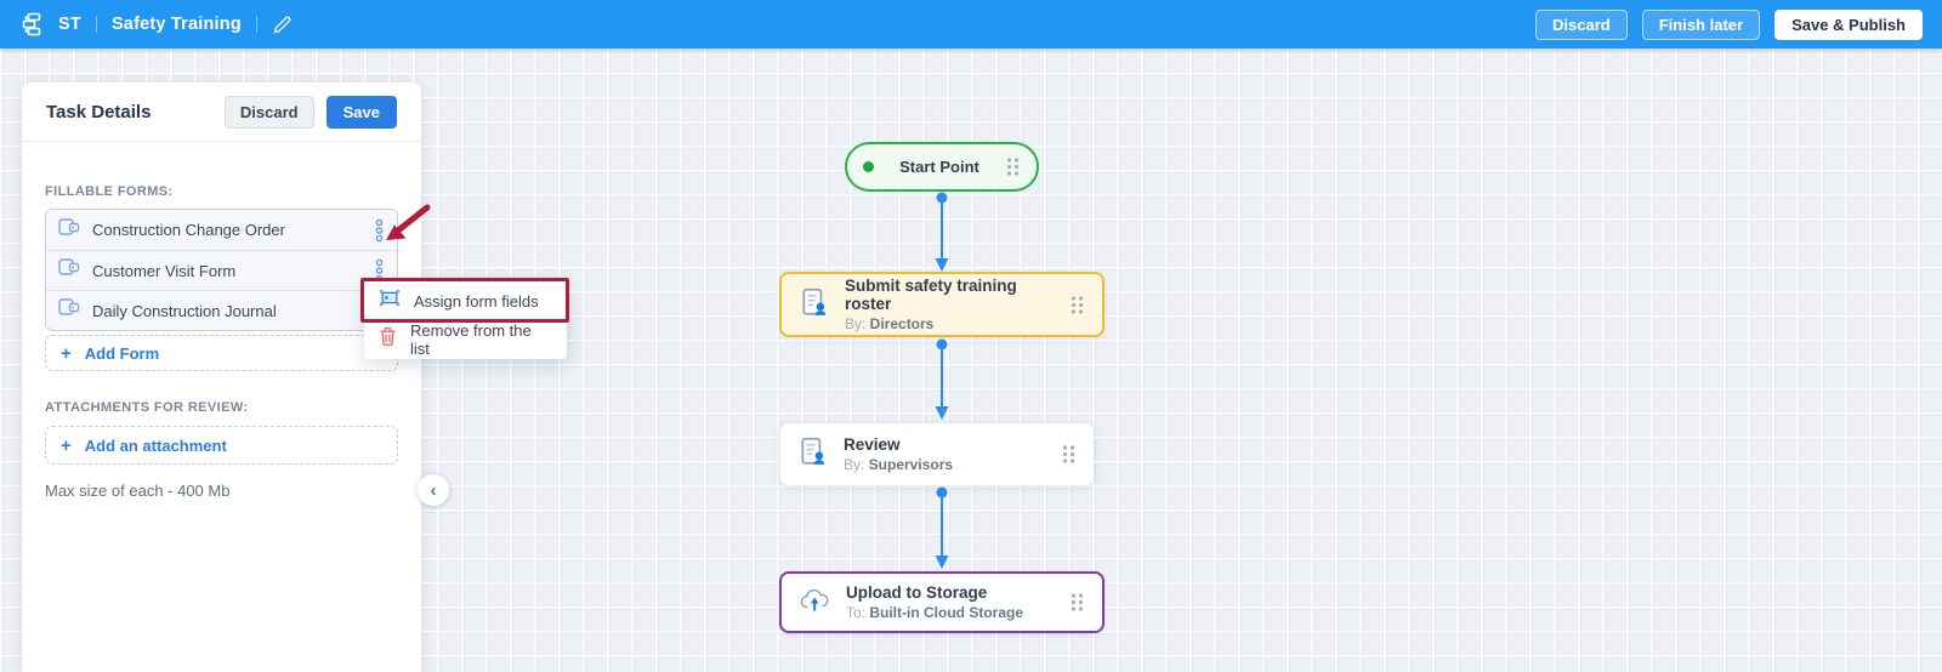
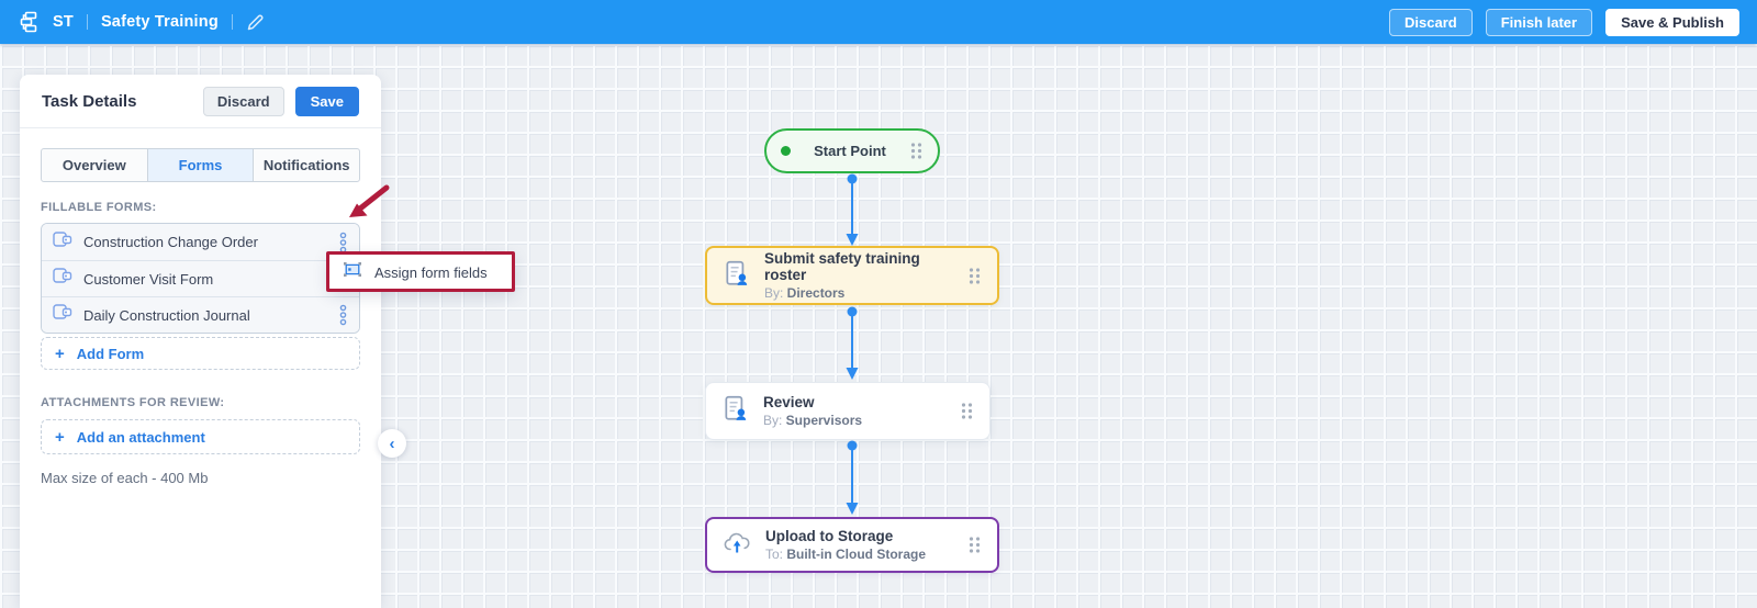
  ST
  Safety Training
  Discard
  Finish later
  Save & Publish
  Start Point
  Submit safety training roster
  By: Directors
  Review
  By: Supervisors
  Upload to Storage
  To: Built-in Cloud Storage
  Task Details
  Discard
  Save
+ Overview
+ Forms
+ Notifications
  FILLABLE FORMS:
  Construction Change Order
  Customer Visit Form
  Daily Construction Journal
  +
  Add Form
  ATTACHMENTS FOR REVIEW:
  +
  Add an attachment
  Max size of each - 400 Mb
  ‹
  Assign form fields
- Remove from the list
